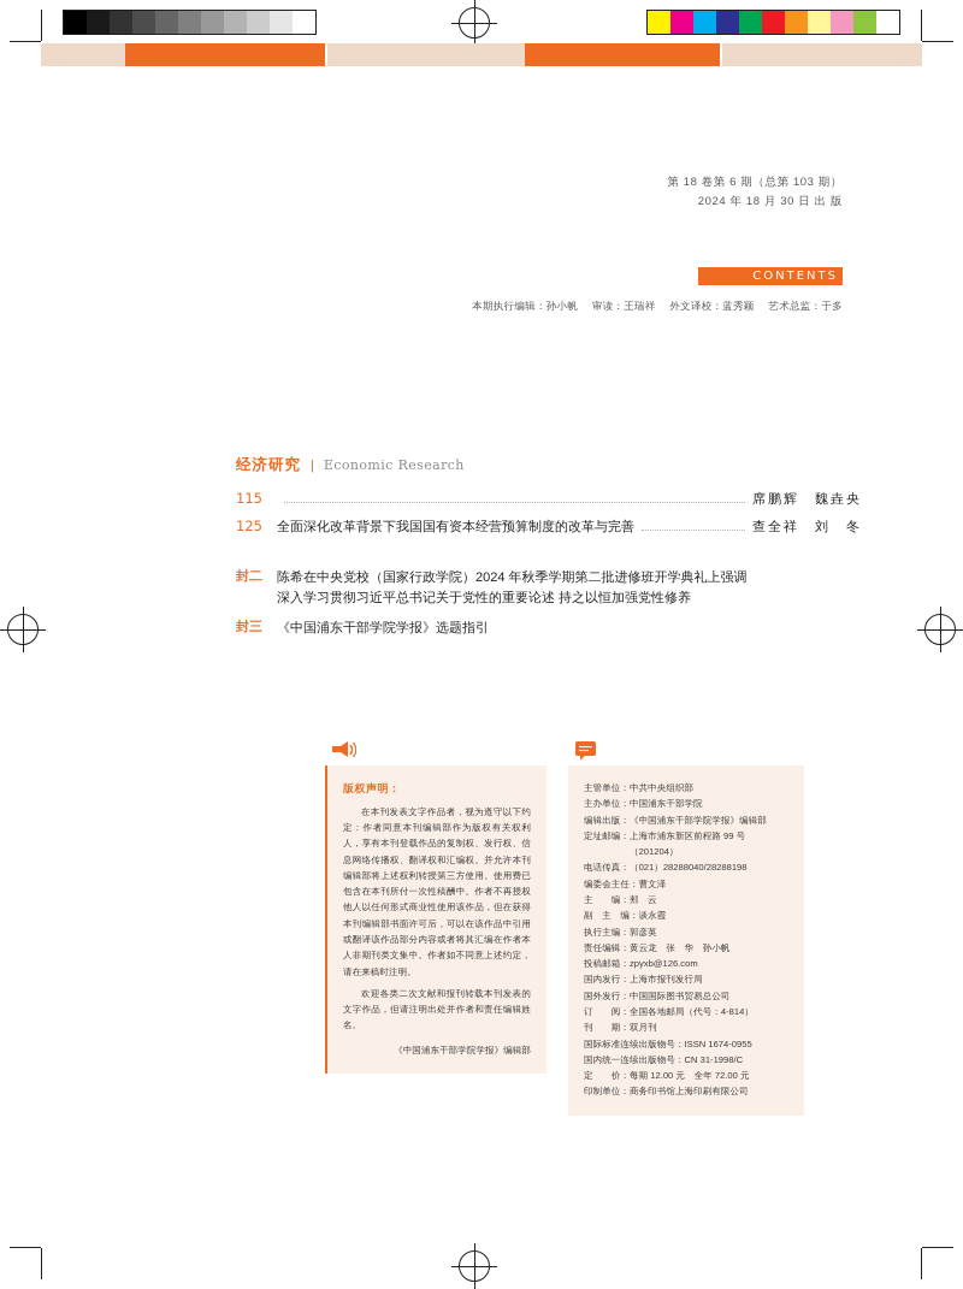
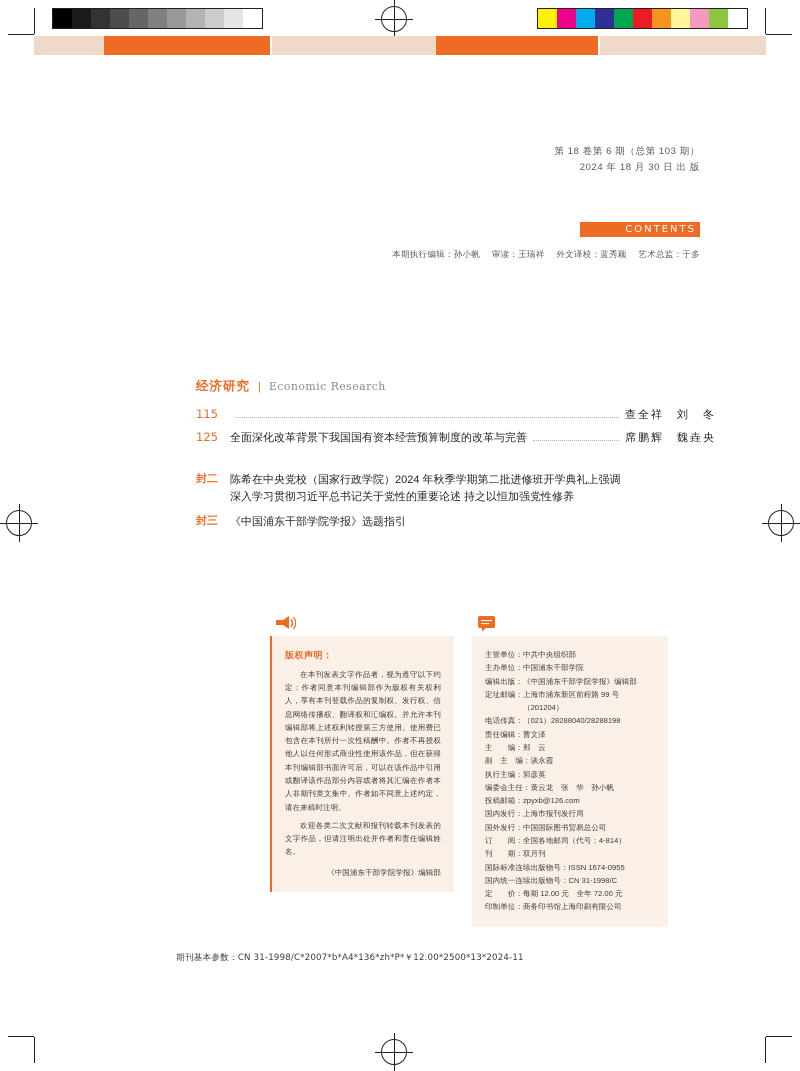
  第 18 卷第 6 期（总第 103 期）
  2024 年 18 月 30 日 出 版
  CONTENTS
  本期执行编辑：孙小帆 审读：王瑞祥 外文译校：蓝秀颖 艺术总监：于多
  经济研究
  |
  Economic Research
  115
- 席鹏辉 魏垚央
+ 查全祥 刘 冬
  125
  全面深化改革背景下我国国有资本经营预算制度的改革与完善
- 查全祥 刘 冬
+ 席鹏辉 魏垚央
  封二
  陈希在中央党校（国家行政学院）2024 年秋季学期第二批进修班开学典礼上强调
  深入学习贯彻习近平总书记关于党性的重要论述 持之以恒加强党性修养
  封三
  《中国浦东干部学院学报》选题指引
  版权声明：
  在本刊发表文字作品者，视为遵守以下约定：作者同意本刊编辑部作为版权有关权利人，享有本刊登载作品的复制权、发行权、信息网络传播权、翻译权和汇编权。并允许本刊编辑部将上述权利转授第三方使用。使用费已包含在本刊所付一次性稿酬中。作者不再授权他人以任何形式商业性使用该作品，但在获得本刊编辑部书面许可后，可以在该作品中引用或翻译该作品部分内容或者将其汇编在作者本人非期刊类文集中。作者如不同意上述约定，请在来稿时注明。
  欢迎各类二次文献和报刊转载本刊发表的文字作品，但请注明出处并作者和责任编辑姓名。
  《中国浦东干部学院学报》编辑部
  主管单位：
  中共中央组织部
  主办单位：
  中国浦东干部学院
  编辑出版：
  《中国浦东干部学院学报》编辑部
  定址邮编：
  上海市浦东新区前程路 99 号（201204）
  电话传真：
  （021）28288040/28288198
- 编委会主任：
+ 责任编辑：
  曹文泽
  主 编：
  郏 云
  副 主 编：
  谈永霞
  执行主编：
  郭彦英
- 责任编辑：
+ 编委会主任：
  黄云龙 张 华 孙小帆
  投稿邮箱：
  zpyxb@126.com
  国内发行：
  上海市报刊发行局
  国外发行：
  中国国际图书贸易总公司
  订 阅：
  全国各地邮局（代号：4-814）
  刊 期：
  双月刊
  国际标准连续出版物号：
  ISSN 1674-0955
  国内统一连续出版物号：
  CN 31-1998/C
  定 价：
  每期 12.00 元 全年 72.00 元
  印制单位：
  商务印书馆上海印刷有限公司
+ 期刊基本参数：CN 31-1998/C*2007*b*A4*136*zh*P*￥12.00*2500*13*2024-11
